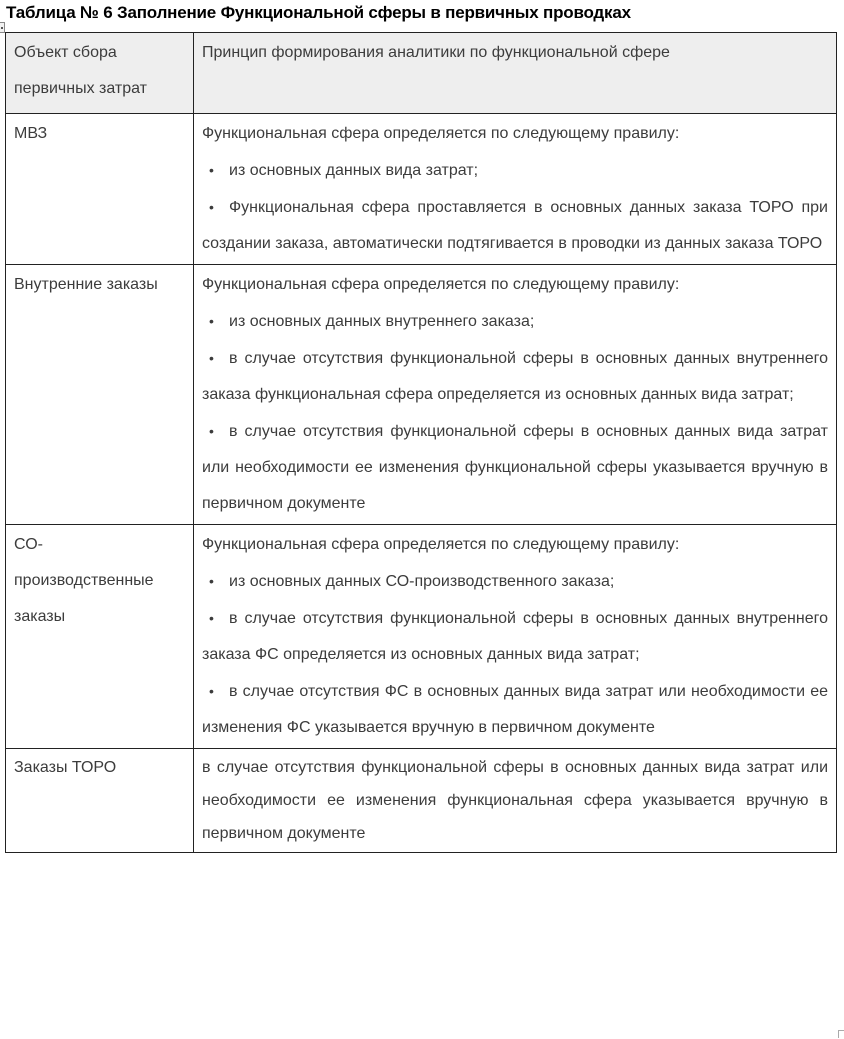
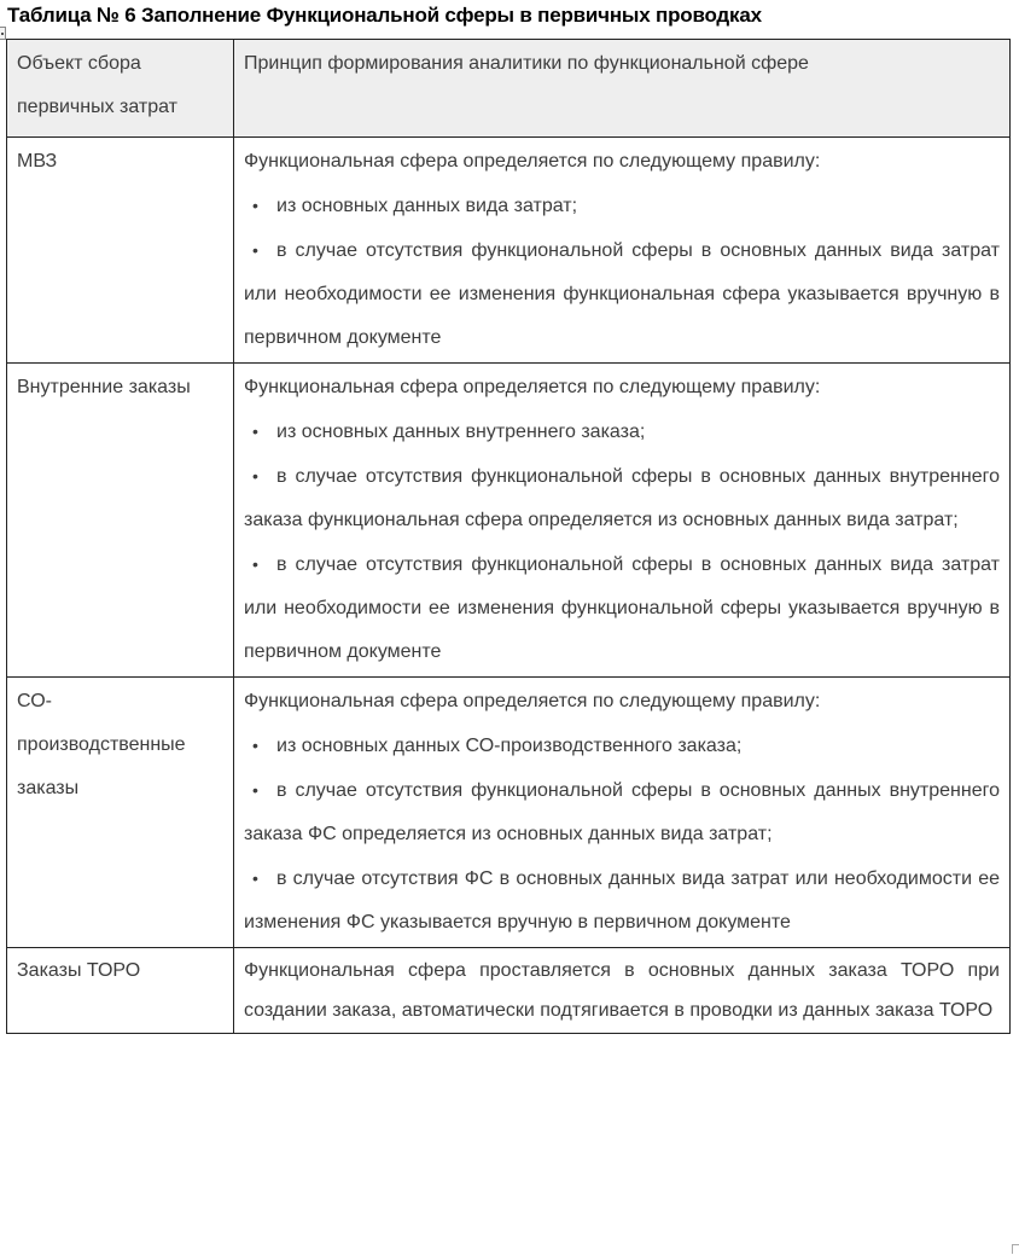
  Таблица № 6 Заполнение Функциональной сферы в первичных проводках
  Объект сбора первичных затрат	Принцип формирования аналитики по функциональной сфере
- МВЗ	Функциональная сфера определяется по следующему правилу:• из основных данных вида затрат;• Функциональная сфера проставляется в основных данных заказа ТОРО при создании заказа, автоматически подтягивается в проводки из данных заказа ТОРО
+ МВЗ	Функциональная сфера определяется по следующему правилу:• из основных данных вида затрат;• в случае отсутствия функциональной сферы в основных данных вида затрат или необходимости ее изменения функциональная сфера указывается вручную в первичном документе
  Внутренние заказы	Функциональная сфера определяется по следующему правилу:• из основных данных внутреннего заказа;• в случае отсутствия функциональной сферы в основных данных внутреннего заказа функциональная сфера определяется из основных данных вида затрат;• в случае отсутствия функциональной сферы в основных данных вида затрат или необходимости ее изменения функциональной сферы указывается вручную в первичном документе
  СО-производственные заказы	Функциональная сфера определяется по следующему правилу:• из основных данных СО-производственного заказа;• в случае отсутствия функциональной сферы в основных данных внутреннего заказа ФС определяется из основных данных вида затрат;• в случае отсутствия ФС в основных данных вида затрат или необходимости ее изменения ФС указывается вручную в первичном документе
- Заказы ТОРО	в случае отсутствия функциональной сферы в основных данных вида затрат или необходимости ее изменения функциональная сфера указывается вручную в первичном документе
+ Заказы ТОРО	Функциональная сфера проставляется в основных данных заказа ТОРО при создании заказа, автоматически подтягивается в проводки из данных заказа ТОРО
